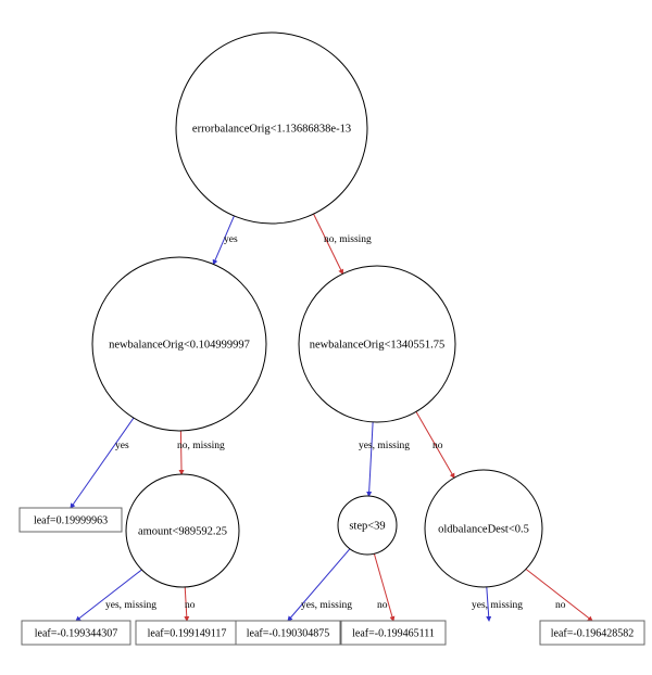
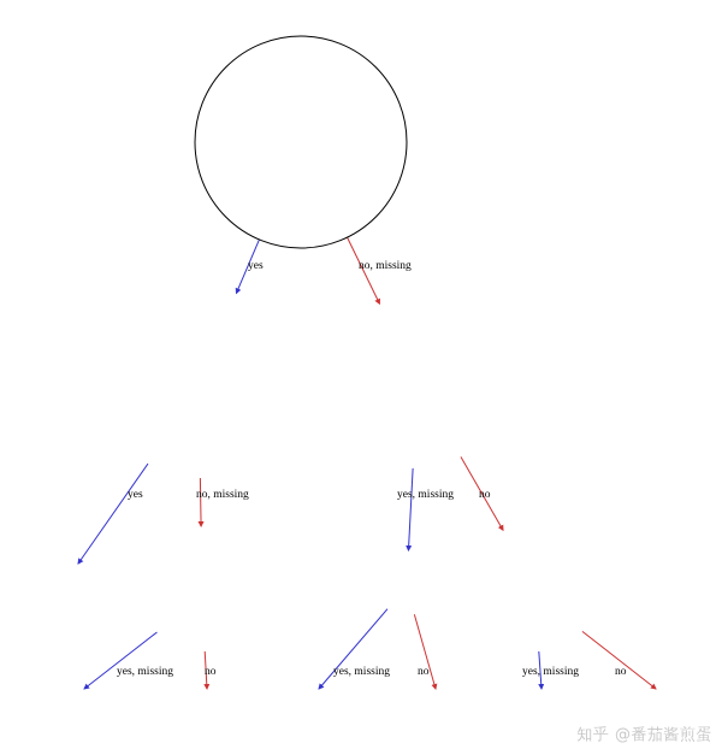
- errorbalanceOrig<1.13686838e-13
- newbalanceOrig<0.104999997
- newbalanceOrig<1340551.75
- leaf=0.19999963
- amount<989592.25
- step<39
- oldbalanceDest<0.5
- leaf=-0.199344307
- leaf=0.199149117
- leaf=-0.190304875
- leaf=-0.199465111
- leaf=-0.196428582
  yes
  no, missing
  yes
  no, missing
  yes, missing
  no
  yes, missing
  no
  yes, missing
  no
  yes, missing
  no
+ 知乎 @番茄酱煎蛋
